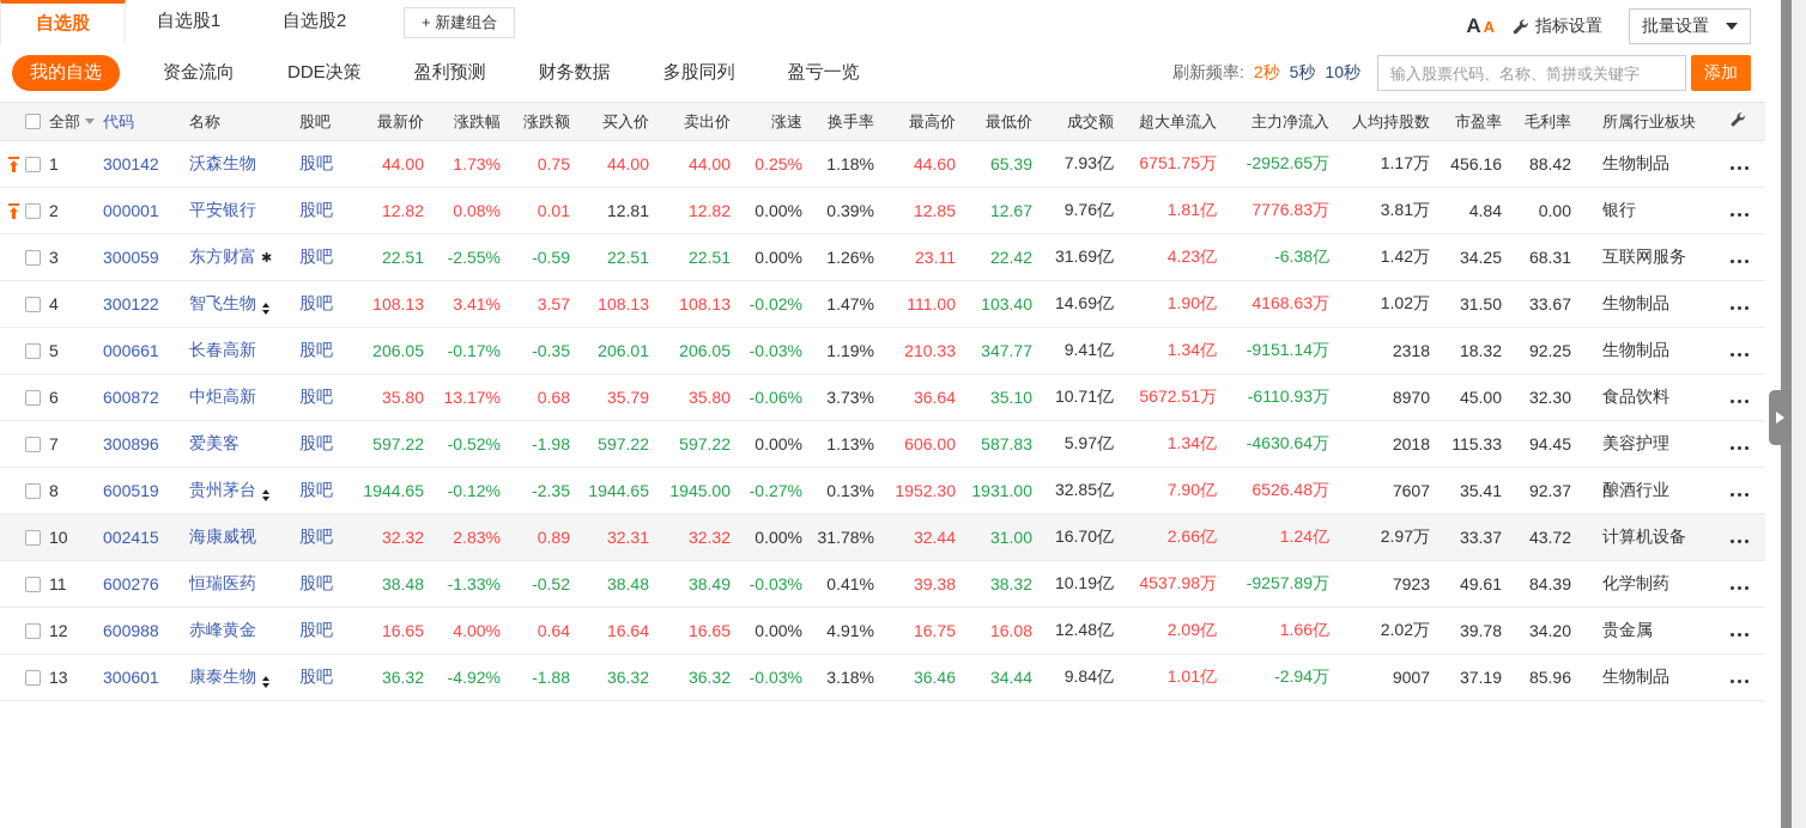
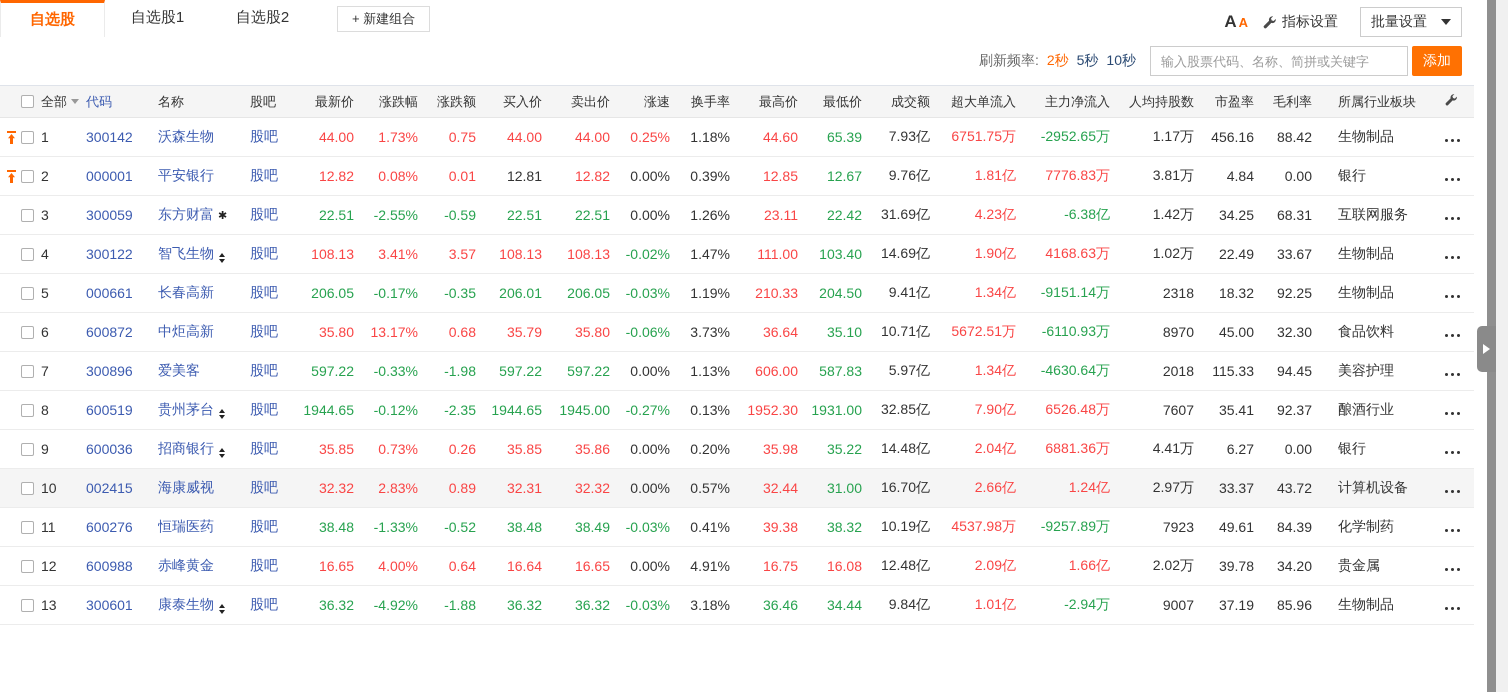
  自选股
  自选股1
  自选股2
  + 新建组合
  A
  A
  指标设置
  批量设置
- 我的自选
- 资金流向
- DDE决策
- 盈利预测
- 财务数据
- 多股同列
- 盈亏一览
  刷新频率:
  2秒 5秒 10秒
  输入股票代码、名称、简拼或关键字
  添加
  全部	代码	名称	股吧	最新价	涨跌幅	涨跌额	买入价	卖出价	涨速	换手率	最高价	最低价	成交额	超大单流入	主力净流入	人均持股数	市盈率	毛利率	所属行业板块
  1	300142	沃森生物	股吧	44.00	1.73%	0.75	44.00	44.00	0.25%	1.18%	44.60	65.39	7.93亿	6751.75万	-2952.65万	1.17万	456.16	88.42	生物制品
  2	000001	平安银行	股吧	12.82	0.08%	0.01	12.81	12.82	0.00%	0.39%	12.85	12.67	9.76亿	1.81亿	7776.83万	3.81万	4.84	0.00	银行
  3	300059	东方财富 ✱	股吧	22.51	-2.55%	-0.59	22.51	22.51	0.00%	1.26%	23.11	22.42	31.69亿	4.23亿	-6.38亿	1.42万	34.25	68.31	互联网服务
- 4	300122	智飞生物	股吧	108.13	3.41%	3.57	108.13	108.13	-0.02%	1.47%	111.00	103.40	14.69亿	1.90亿	4168.63万	1.02万	31.50	33.67	生物制品
+ 4	300122	智飞生物	股吧	108.13	3.41%	3.57	108.13	108.13	-0.02%	1.47%	111.00	103.40	14.69亿	1.90亿	4168.63万	1.02万	22.49	33.67	生物制品
- 5	000661	长春高新	股吧	206.05	-0.17%	-0.35	206.01	206.05	-0.03%	1.19%	210.33	347.77	9.41亿	1.34亿	-9151.14万	2318	18.32	92.25	生物制品
+ 5	000661	长春高新	股吧	206.05	-0.17%	-0.35	206.01	206.05	-0.03%	1.19%	210.33	204.50	9.41亿	1.34亿	-9151.14万	2318	18.32	92.25	生物制品
  6	600872	中炬高新	股吧	35.80	13.17%	0.68	35.79	35.80	-0.06%	3.73%	36.64	35.10	10.71亿	5672.51万	-6110.93万	8970	45.00	32.30	食品饮料
- 7	300896	爱美客	股吧	597.22	-0.52%	-1.98	597.22	597.22	0.00%	1.13%	606.00	587.83	5.97亿	1.34亿	-4630.64万	2018	115.33	94.45	美容护理
+ 7	300896	爱美客	股吧	597.22	-0.33%	-1.98	597.22	597.22	0.00%	1.13%	606.00	587.83	5.97亿	1.34亿	-4630.64万	2018	115.33	94.45	美容护理
  8	600519	贵州茅台	股吧	1944.65	-0.12%	-2.35	1944.65	1945.00	-0.27%	0.13%	1952.30	1931.00	32.85亿	7.90亿	6526.48万	7607	35.41	92.37	酿酒行业
+ 9	600036	招商银行	股吧	35.85	0.73%	0.26	35.85	35.86	0.00%	0.20%	35.98	35.22	14.48亿	2.04亿	6881.36万	4.41万	6.27	0.00	银行
- 10	002415	海康威视	股吧	32.32	2.83%	0.89	32.31	32.32	0.00%	31.78%	32.44	31.00	16.70亿	2.66亿	1.24亿	2.97万	33.37	43.72	计算机设备
+ 10	002415	海康威视	股吧	32.32	2.83%	0.89	32.31	32.32	0.00%	0.57%	32.44	31.00	16.70亿	2.66亿	1.24亿	2.97万	33.37	43.72	计算机设备
  11	600276	恒瑞医药	股吧	38.48	-1.33%	-0.52	38.48	38.49	-0.03%	0.41%	39.38	38.32	10.19亿	4537.98万	-9257.89万	7923	49.61	84.39	化学制药
  12	600988	赤峰黄金	股吧	16.65	4.00%	0.64	16.64	16.65	0.00%	4.91%	16.75	16.08	12.48亿	2.09亿	1.66亿	2.02万	39.78	34.20	贵金属
  13	300601	康泰生物	股吧	36.32	-4.92%	-1.88	36.32	36.32	-0.03%	3.18%	36.46	34.44	9.84亿	1.01亿	-2.94万	9007	37.19	85.96	生物制品
